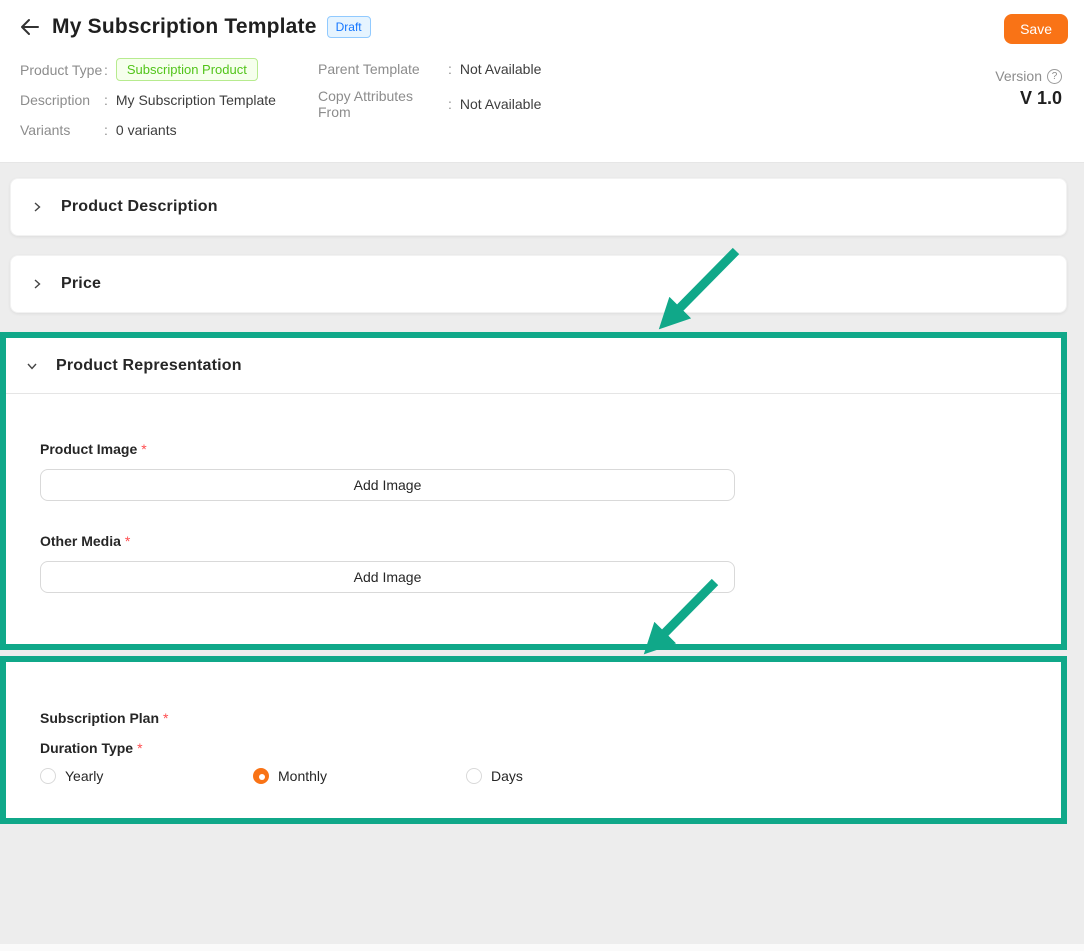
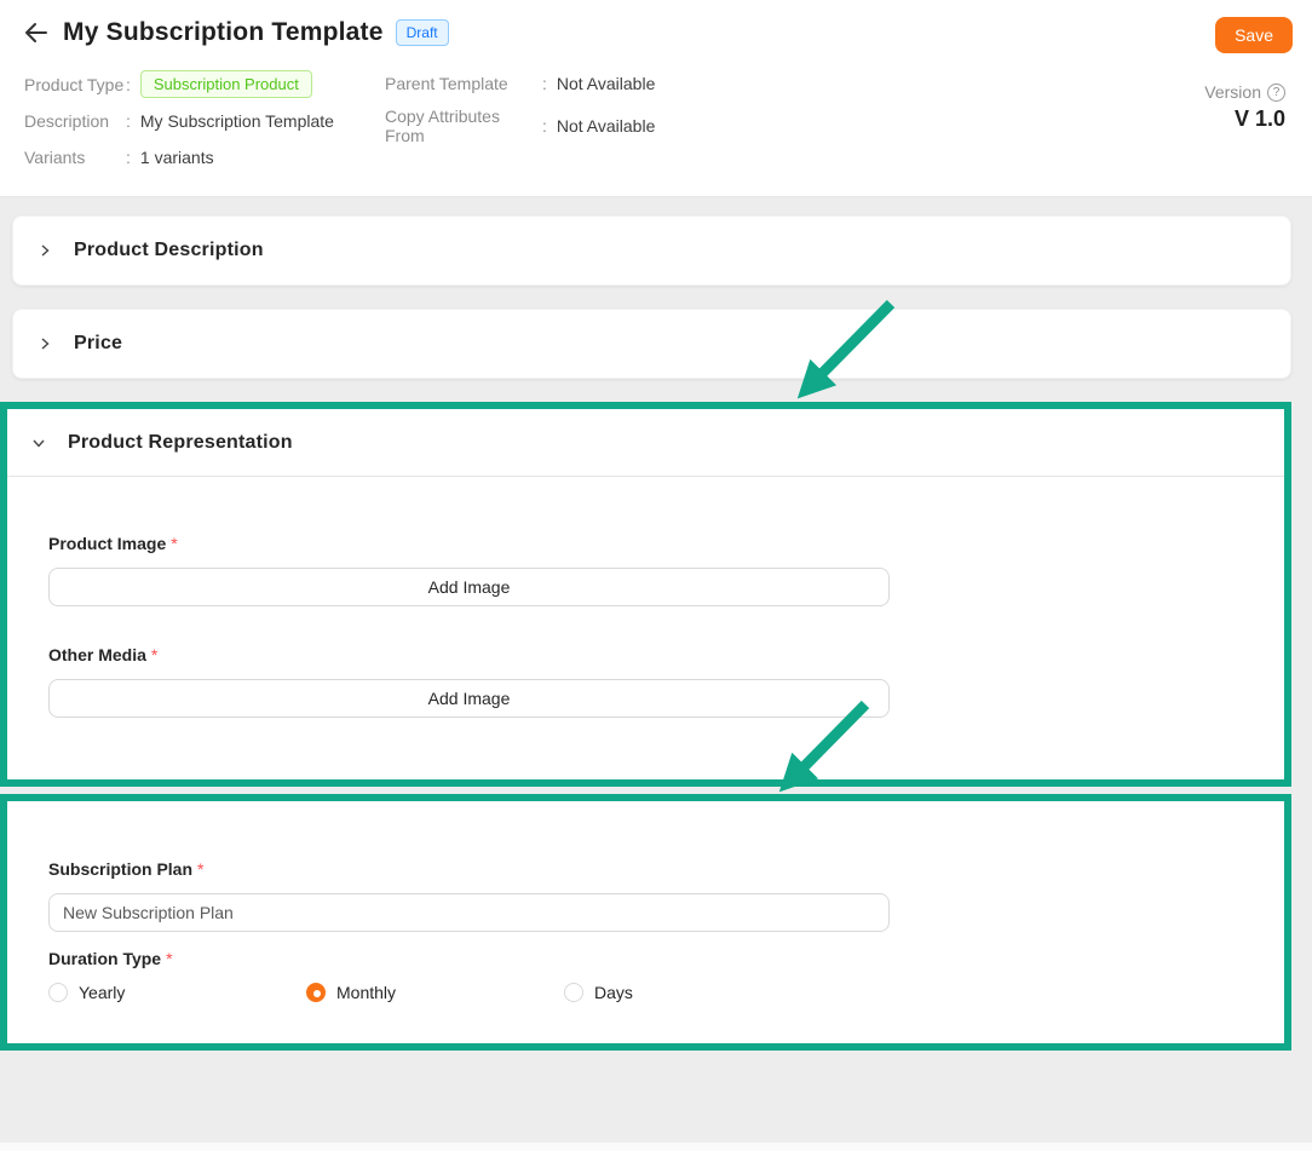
  My Subscription Template
  Draft
  Save
  Product Type
  :
  Subscription Product
  Description
  :
  My Subscription Template
  Variants
  :
- 0 variants
+ 1 variants
  Parent Template
  :
  Not Available
  Copy Attributes From
  :
  Not Available
  Version
  ?
  V 1.0
  Product Description
  Price
  Product Representation
  Product Image *
  Add Image
  Other Media *
  Add Image
  Subscription Plan *
+ New Subscription Plan
  Duration Type *
  Yearly
  Monthly
  Days
